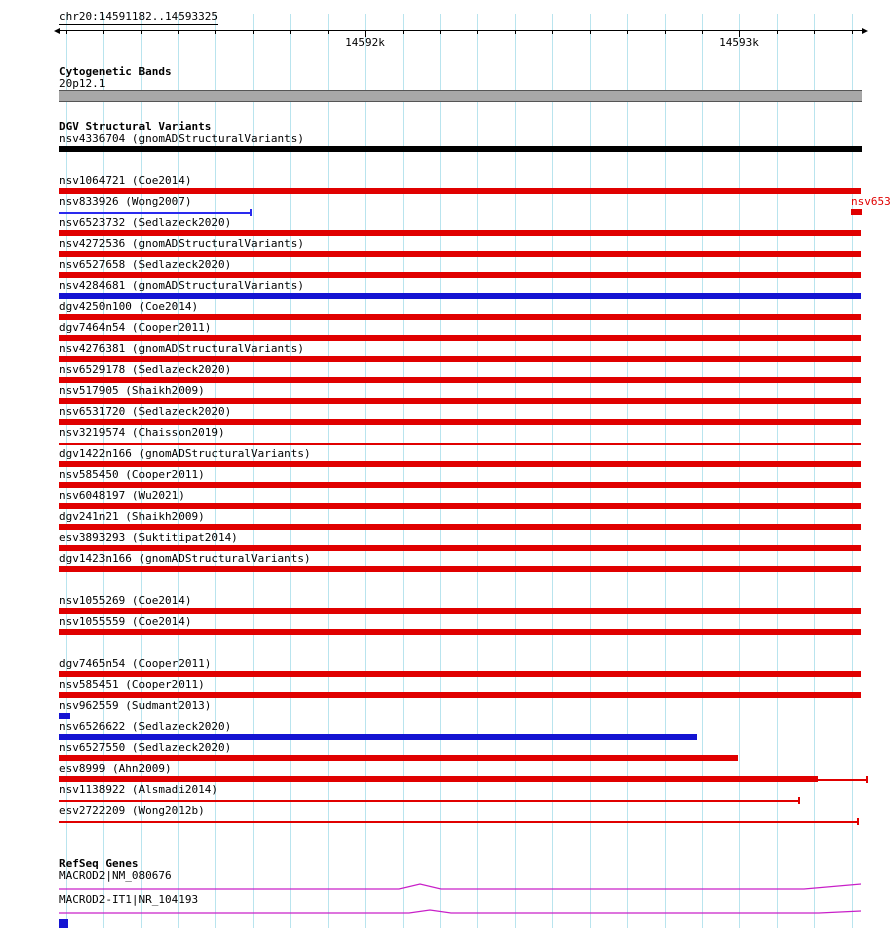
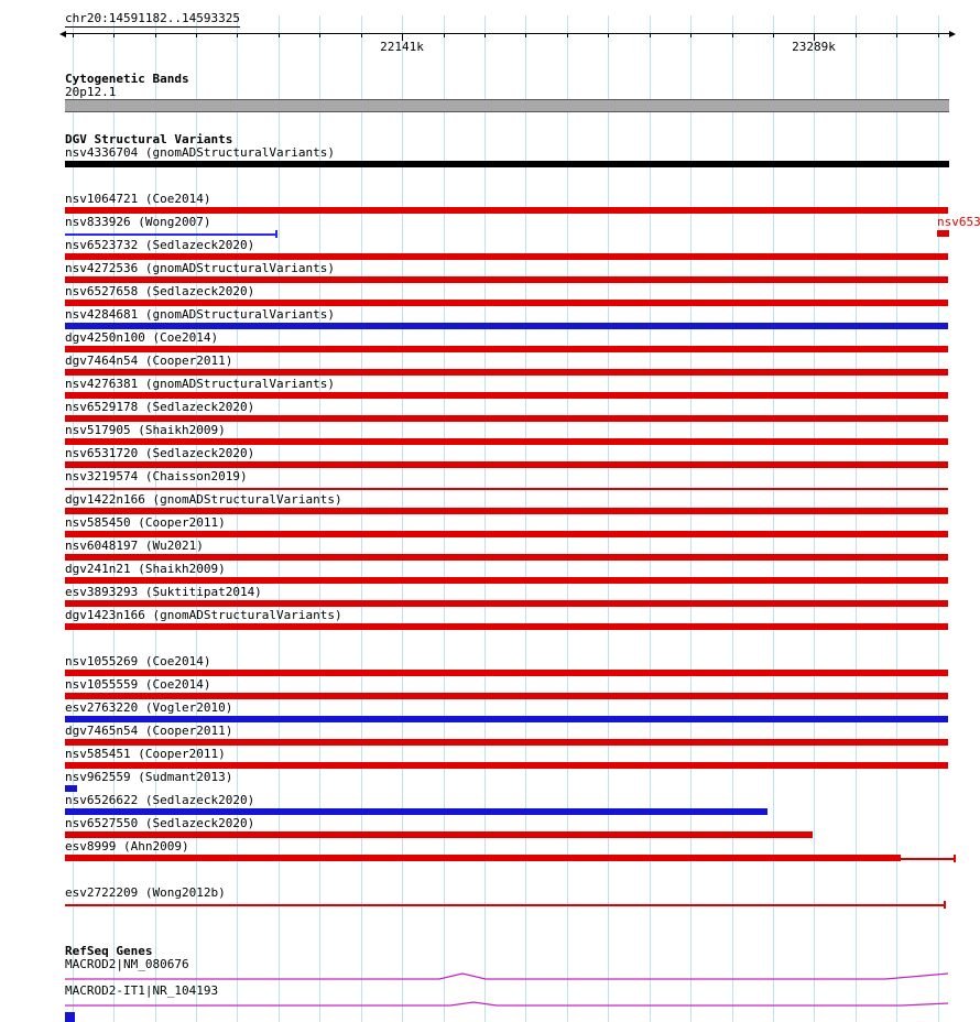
  chr20:14591182..14593325
- 14592k
+ 22141k
- 14593k
+ 23289k
  Cytogenetic Bands
  20p12.1
  DGV Structural Variants
  nsv4336704 (gnomADStructuralVariants)
  nsv1064721 (Coe2014)
  nsv833926 (Wong2007)
  nsv653
  nsv6523732 (Sedlazeck2020)
  nsv4272536 (gnomADStructuralVariants)
  nsv6527658 (Sedlazeck2020)
  nsv4284681 (gnomADStructuralVariants)
  dgv4250n100 (Coe2014)
  dgv7464n54 (Cooper2011)
  nsv4276381 (gnomADStructuralVariants)
  nsv6529178 (Sedlazeck2020)
  nsv517905 (Shaikh2009)
  nsv6531720 (Sedlazeck2020)
  nsv3219574 (Chaisson2019)
  dgv1422n166 (gnomADStructuralVariants)
  nsv585450 (Cooper2011)
  nsv6048197 (Wu2021)
  dgv241n21 (Shaikh2009)
  esv3893293 (Suktitipat2014)
  dgv1423n166 (gnomADStructuralVariants)
  nsv1055269 (Coe2014)
  nsv1055559 (Coe2014)
+ esv2763220 (Vogler2010)
  dgv7465n54 (Cooper2011)
  nsv585451 (Cooper2011)
  nsv962559 (Sudmant2013)
  nsv6526622 (Sedlazeck2020)
  nsv6527550 (Sedlazeck2020)
  esv8999 (Ahn2009)
- nsv1138922 (Alsmadi2014)
  esv2722209 (Wong2012b)
  RefSeq Genes
  MACROD2|NM_080676
  MACROD2-IT1|NR_104193
